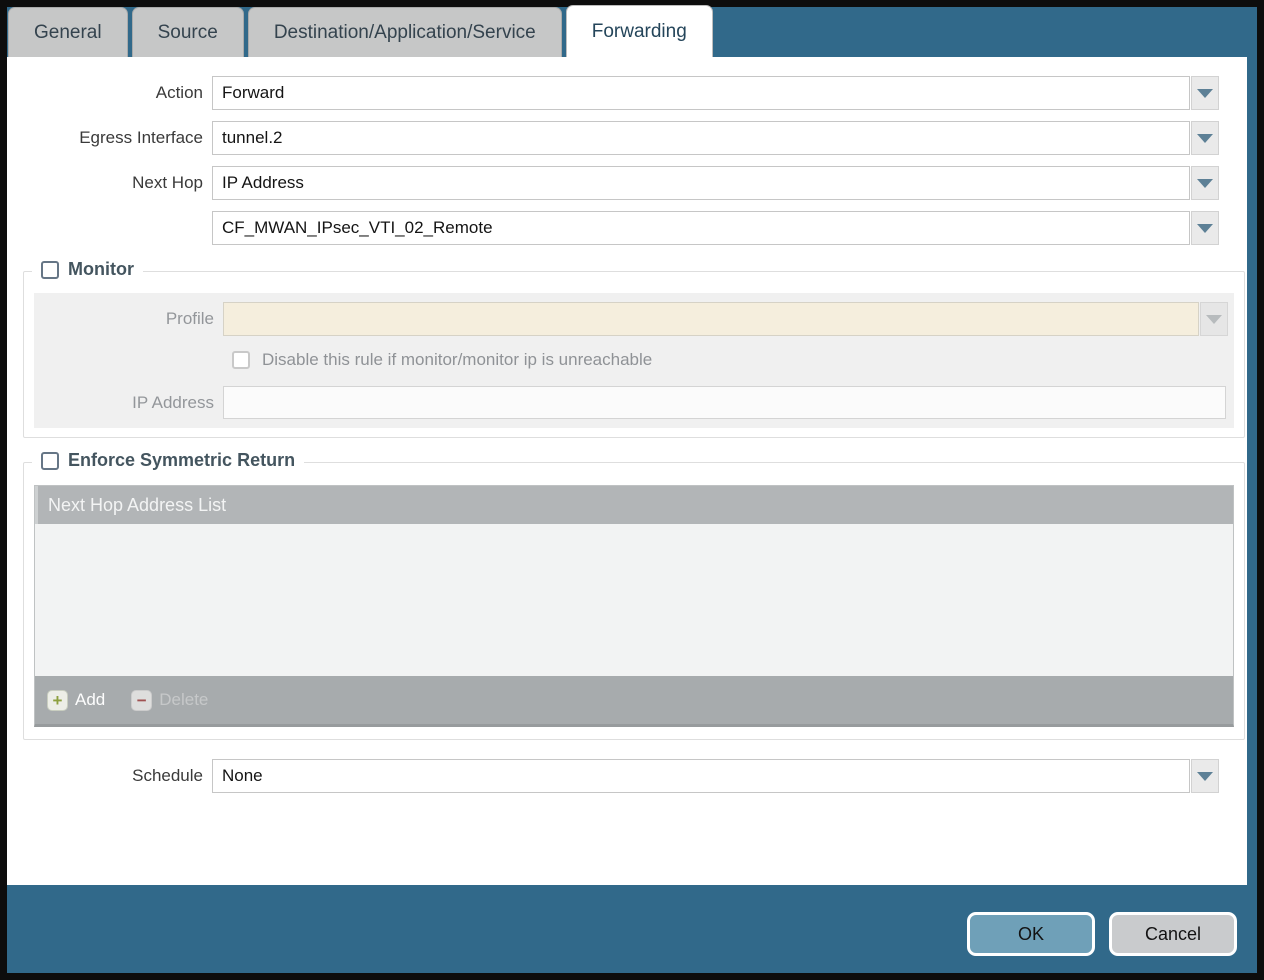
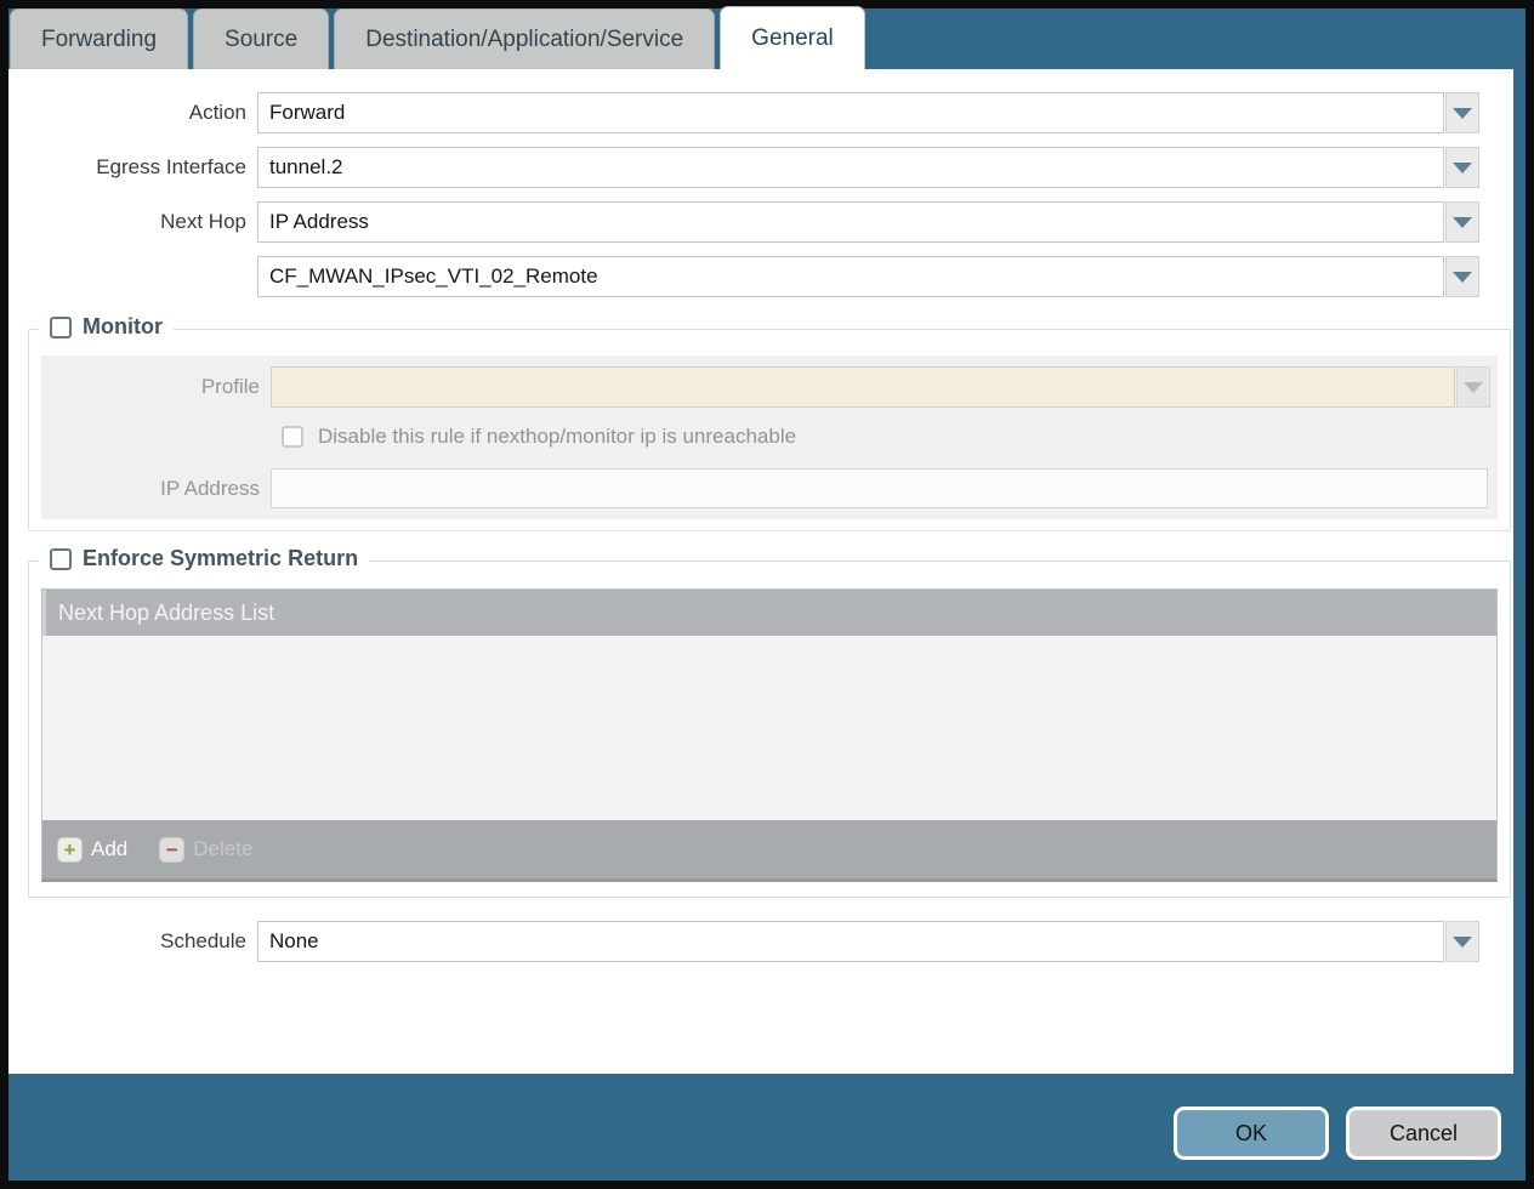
- General
+ Forwarding
  Source
  Destination/Application/Service
- Forwarding
+ General
  Action
  Forward
  Egress Interface
  tunnel.2
  Next Hop
  IP Address
  CF_MWAN_IPsec_VTI_02_Remote
  Monitor
  Profile
- Disable this rule if monitor/monitor ip is unreachable
+ Disable this rule if nexthop/monitor ip is unreachable
  IP Address
  Enforce Symmetric Return
  Next Hop Address List
  +
  Add
  −
  Delete
  Schedule
  None
  OK
  Cancel
